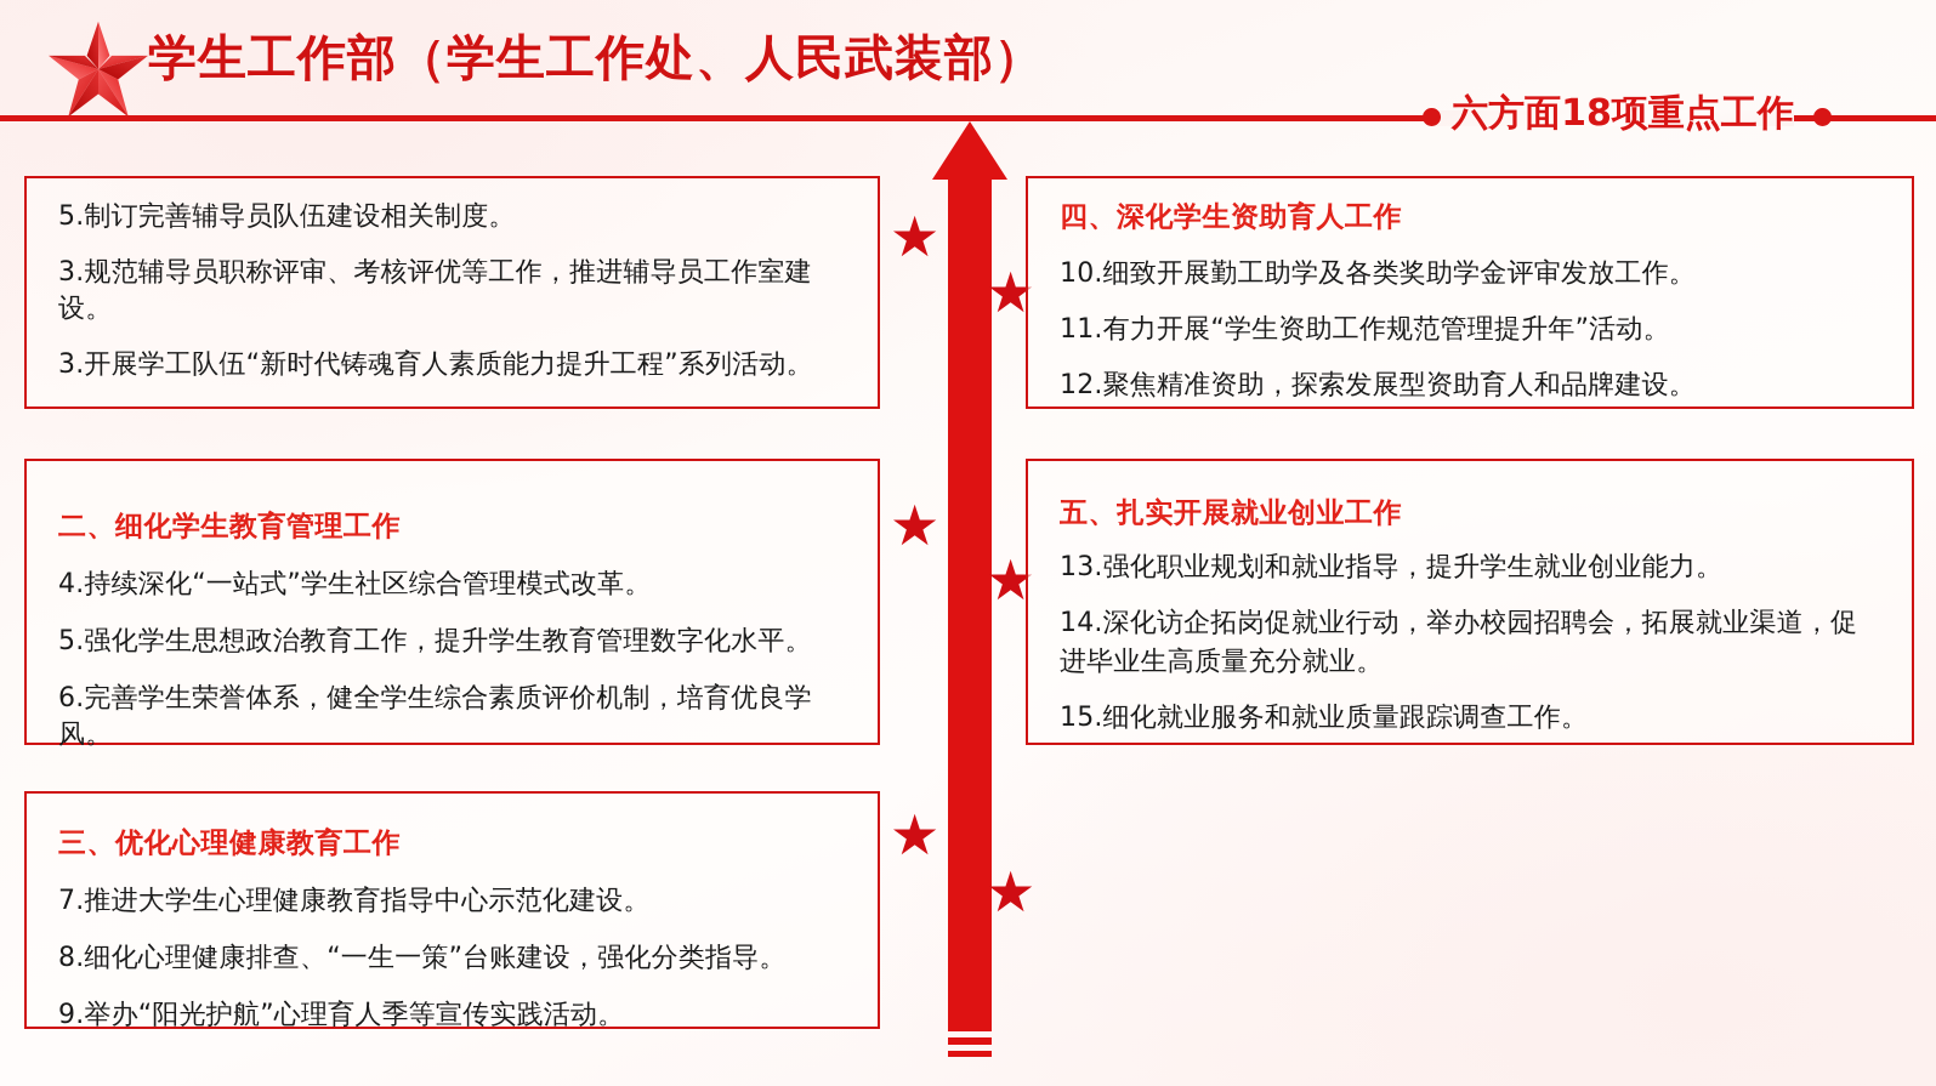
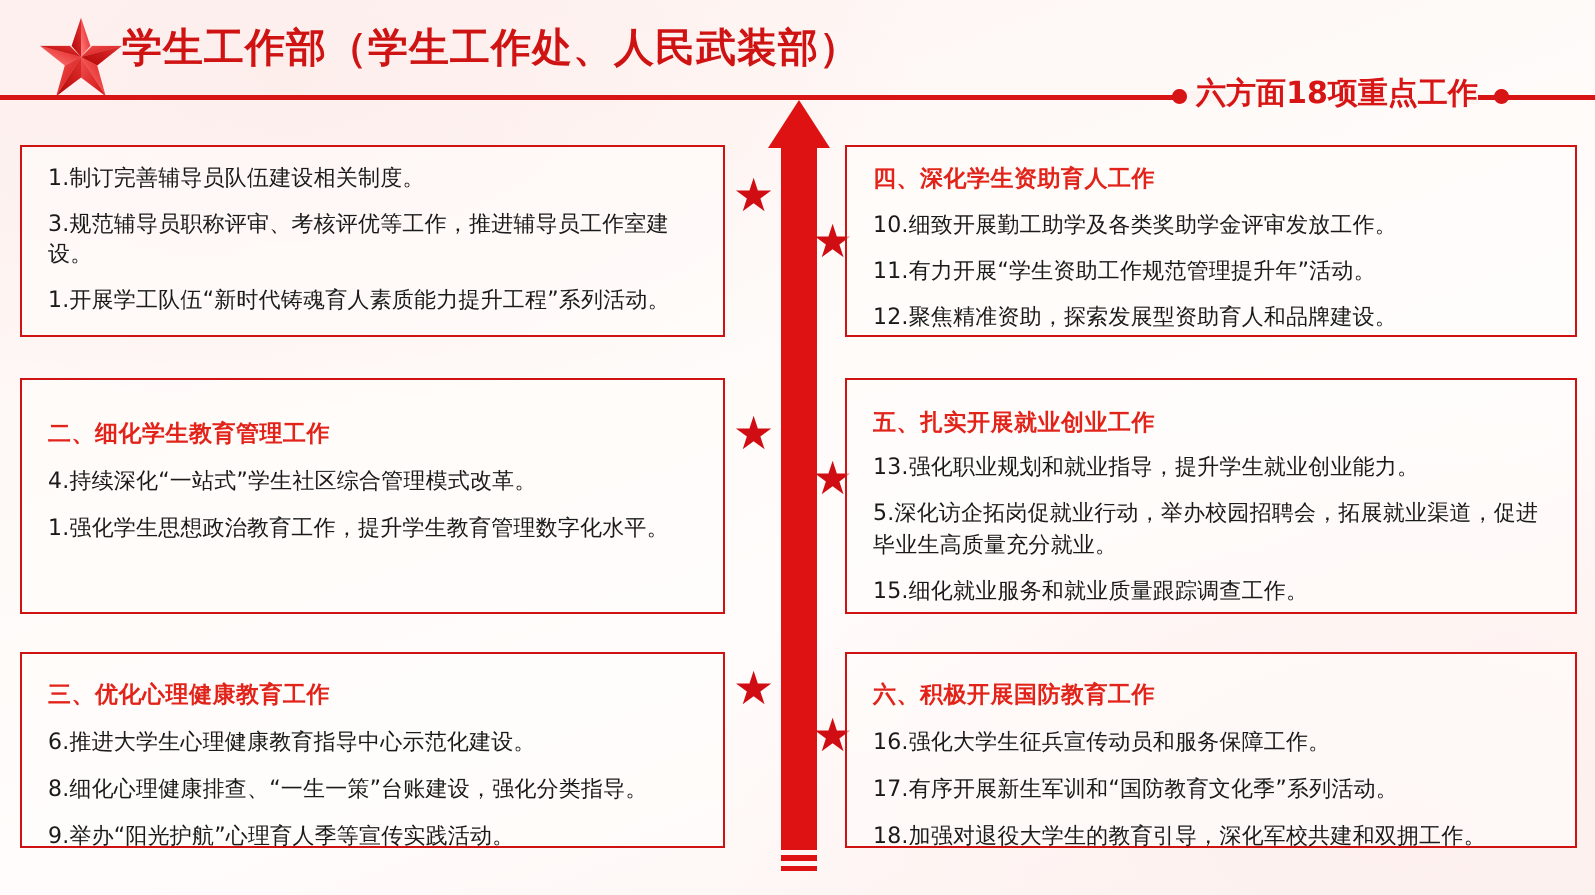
  学生工作部（学生工作处、人民武装部）
  六方面18项重点工作
  ★
  ★
  ★
  ★
  ★
  ★
- 5.制订完善辅导员队伍建设相关制度。
+ 1.制订完善辅导员队伍建设相关制度。
  3.规范辅导员职称评审、考核评优等工作，推进辅导员工作室建设。
- 3.开展学工队伍“新时代铸魂育人素质能力提升工程”系列活动。
+ 1.开展学工队伍“新时代铸魂育人素质能力提升工程”系列活动。
  二、细化学生教育管理工作
  4.持续深化“一站式”学生社区综合管理模式改革。
- 5.强化学生思想政治教育工作，提升学生教育管理数字化水平。
+ 1.强化学生思想政治教育工作，提升学生教育管理数字化水平。
- 6.完善学生荣誉体系，健全学生综合素质评价机制，培育优良学风。
  三、优化心理健康教育工作
- 7.推进大学生心理健康教育指导中心示范化建设。
+ 6.推进大学生心理健康教育指导中心示范化建设。
  8.细化心理健康排查、“一生一策”台账建设，强化分类指导。
  9.举办“阳光护航”心理育人季等宣传实践活动。
  四、深化学生资助育人工作
  10.细致开展勤工助学及各类奖助学金评审发放工作。
  11.有力开展“学生资助工作规范管理提升年”活动。
  12.聚焦精准资助，探索发展型资助育人和品牌建设。
  五、扎实开展就业创业工作
  13.强化职业规划和就业指导，提升学生就业创业能力。
- 14.深化访企拓岗促就业行动，举办校园招聘会，拓展就业渠道，促进毕业生高质量充分就业。
+ 5.深化访企拓岗促就业行动，举办校园招聘会，拓展就业渠道，促进毕业生高质量充分就业。
  15.细化就业服务和就业质量跟踪调查工作。
+ 六、积极开展国防教育工作
+ 16.强化大学生征兵宣传动员和服务保障工作。
+ 17.有序开展新生军训和“国防教育文化季”系列活动。
+ 18.加强对退役大学生的教育引导，深化军校共建和双拥工作。
